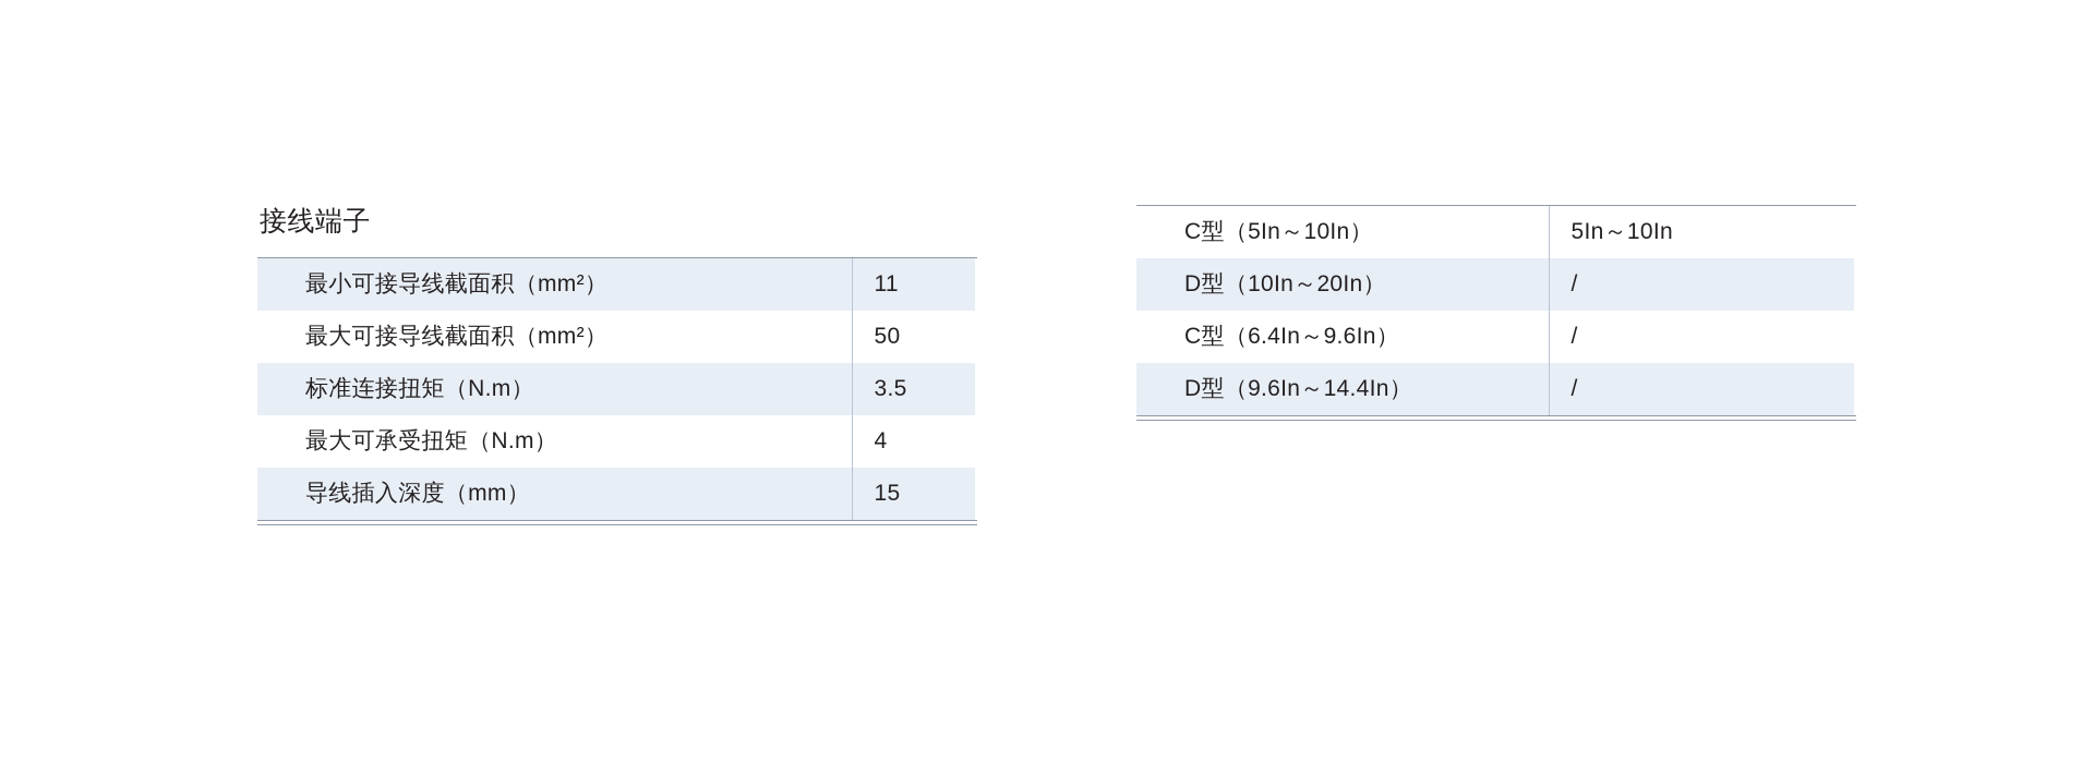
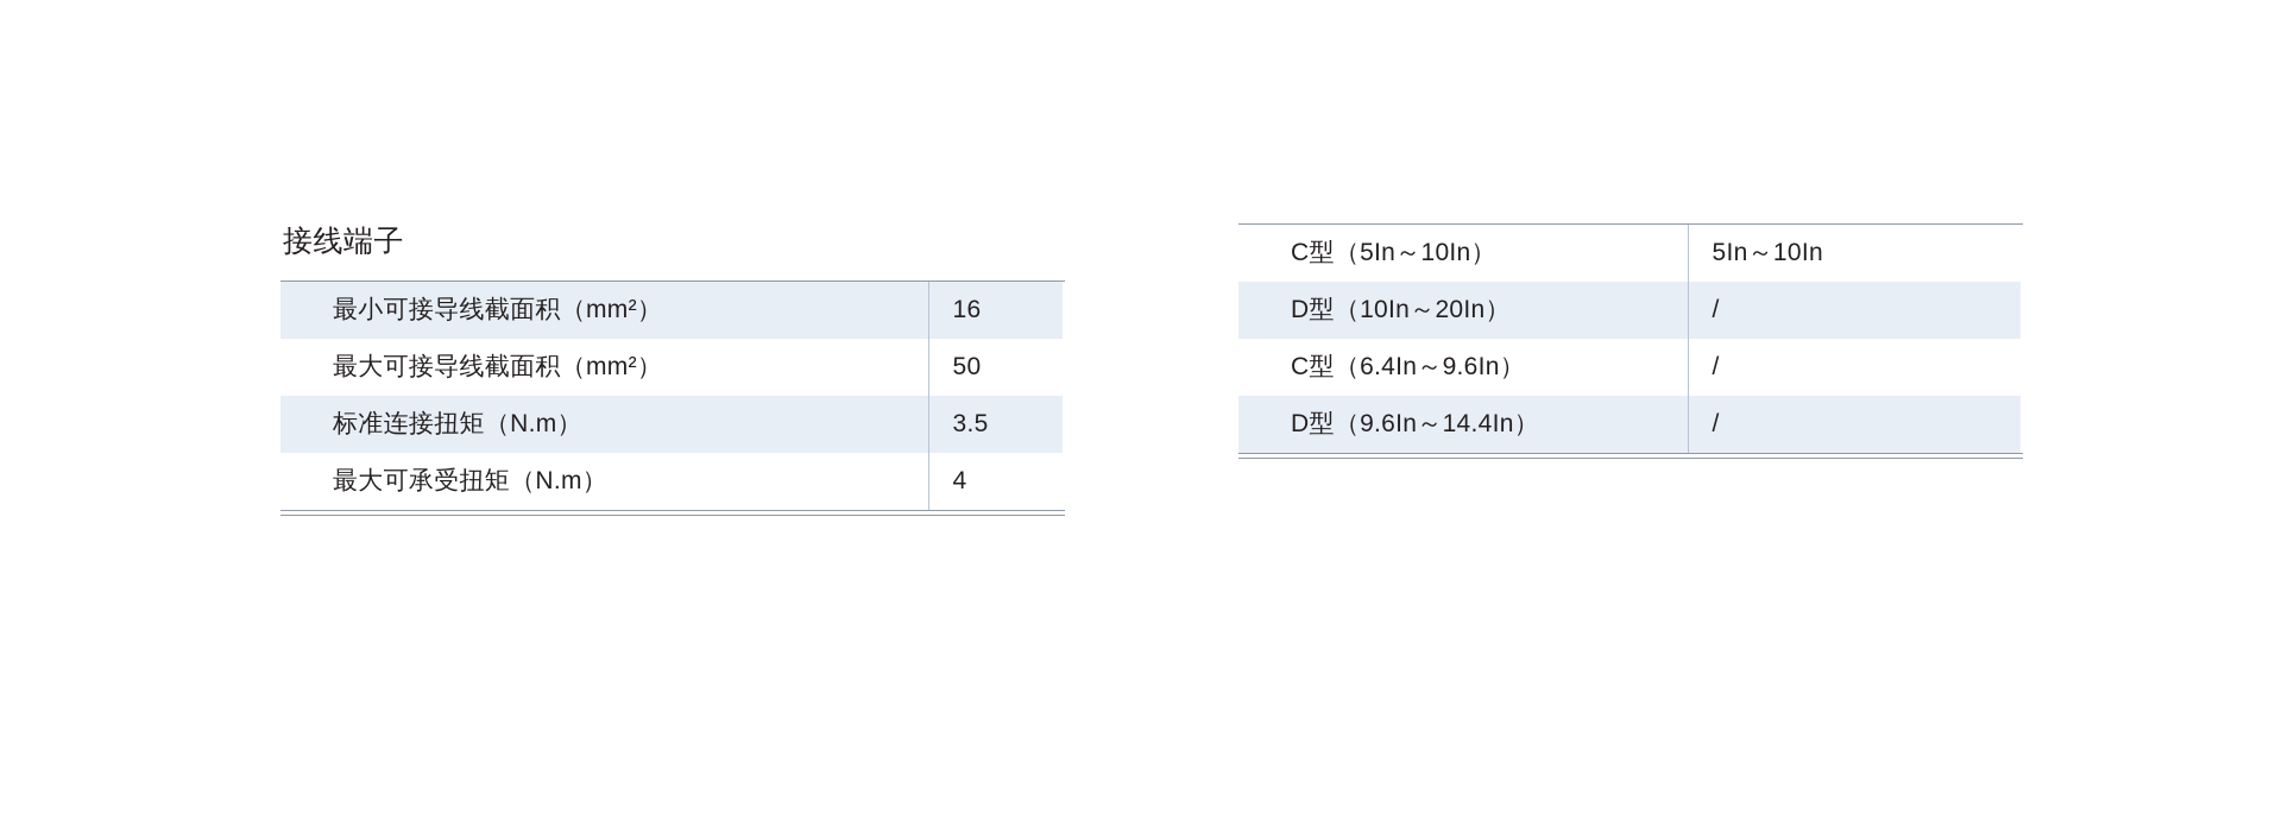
  接线端子
- 最小可接导线截面积（mm²）	11
+ 最小可接导线截面积（mm²）	16
  最大可接导线截面积（mm²）	50
  标准连接扭矩（N.m）	3.5
  最大可承受扭矩（N.m）	4
- 导线插入深度（mm）	15
  C型（5In～10In）	5In～10In
  D型（10In～20In）	/
  C型（6.4In～9.6In）	/
  D型（9.6In～14.4In）	/
